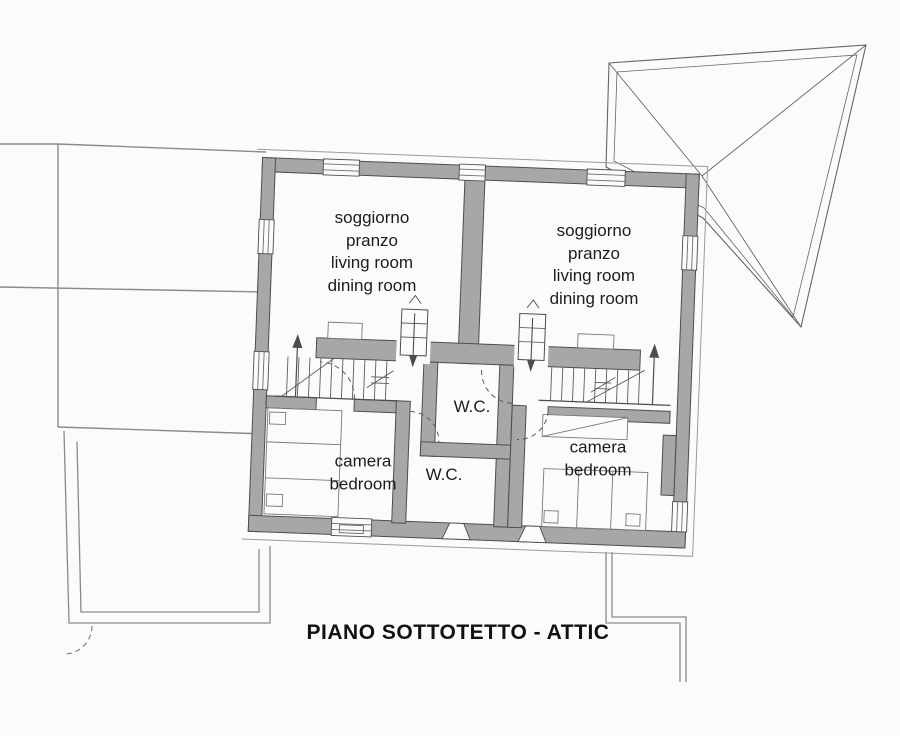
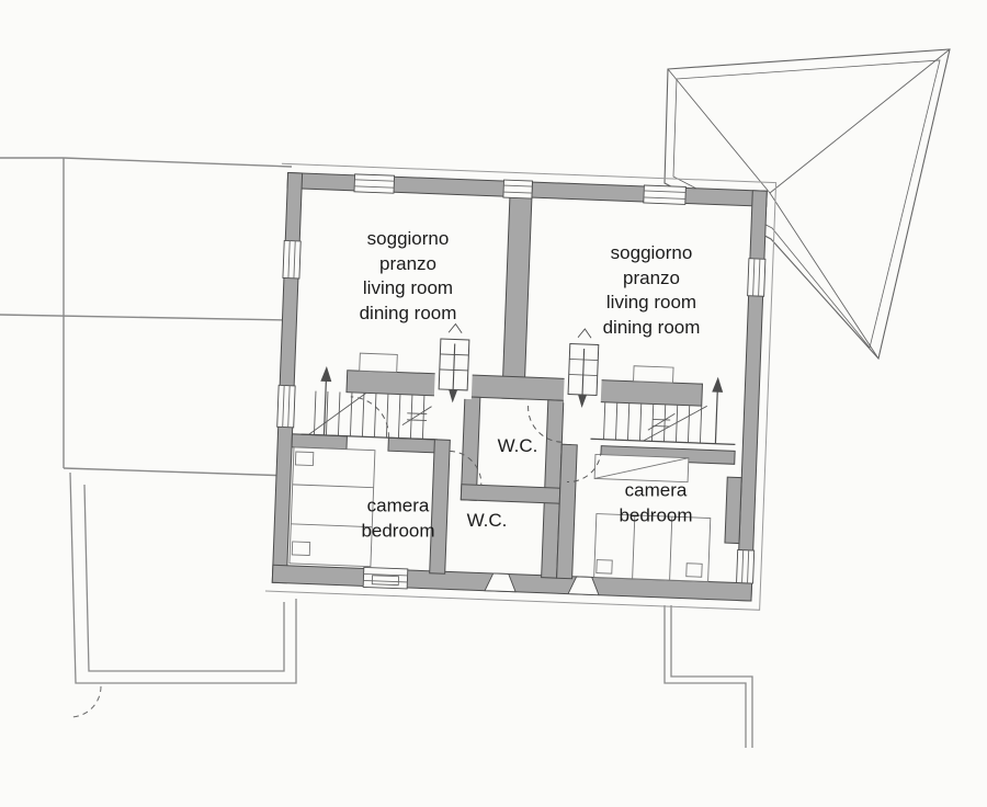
  soggiorno
  pranzo
  living room
  dining room
  soggiorno
  pranzo
  living room
  dining room
  W.C.
  W.C.
  camera
  bedroom
  camera
  bedroom
- PIANO SOTTOTETTO - ATTIC
